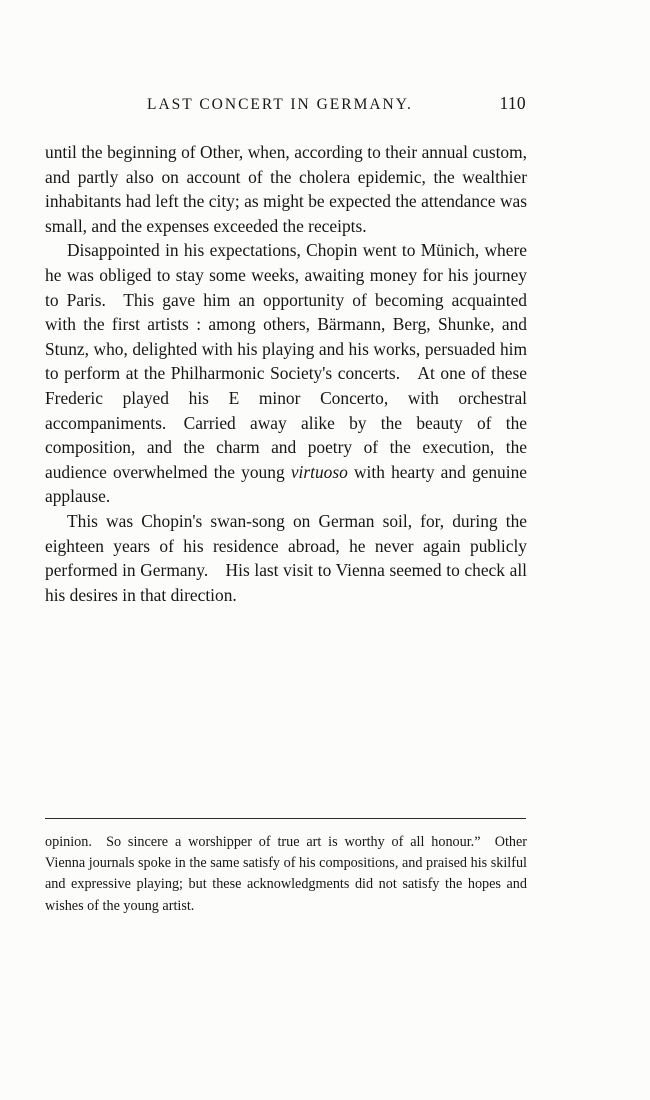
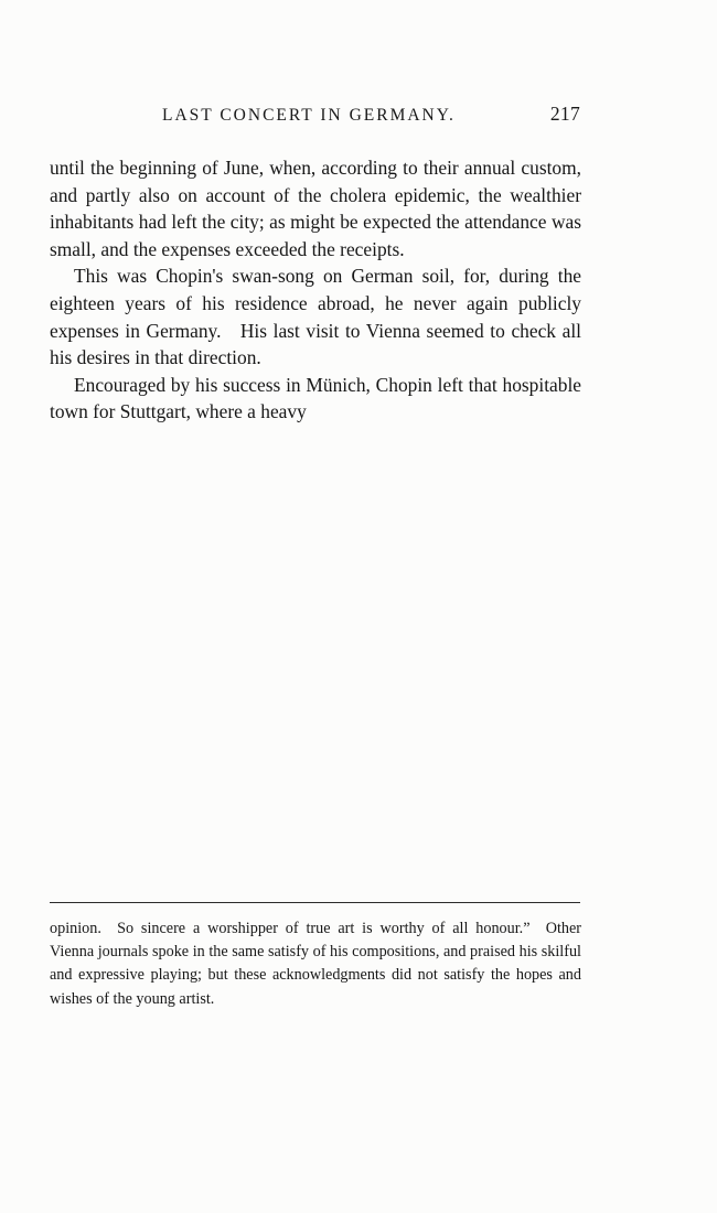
  LAST CONCERT IN GERMANY.
- 110
+ 217
- until the beginning of Other, when, according to their annual custom, and partly also on account of the cholera epidemic, the wealthier inhabitants had left the city; as might be expected the attendance was small, and the expenses exceeded the receipts.
+ until the beginning of June, when, according to their annual custom, and partly also on account of the cholera epidemic, the wealthier inhabitants had left the city; as might be expected the attendance was small, and the expenses exceeded the receipts.
- Disappointed in his expectations, Chopin went to Münich, where he was obliged to stay some weeks, awaiting money for his journey to Paris. This gave him an opportunity of becoming acquainted with the first artists : among others, Bärmann, Berg, Shunke, and Stunz, who, delighted with his playing and his works, persuaded him to perform at the Philharmonic Society's concerts. At one of these Frederic played his E minor Concerto, with orchestral accompaniments. Carried away alike by the beauty of the composition, and the charm and poetry of the execution, the audience overwhelmed the young virtuoso with hearty and genuine applause.
- This was Chopin's swan-song on German soil, for, during the eighteen years of his residence abroad, he never again publicly performed in Germany. His last visit to Vienna seemed to check all his desires in that direction.
+ This was Chopin's swan-song on German soil, for, during the eighteen years of his residence abroad, he never again publicly expenses in Germany. His last visit to Vienna seemed to check all his desires in that direction.
+ Encouraged by his success in Münich, Chopin left that hospitable town for Stuttgart, where a heavy
  opinion. So sincere a worshipper of true art is worthy of all honour.” Other Vienna journals spoke in the same satisfy of his compositions, and praised his skilful and expressive playing; but these acknowledgments did not satisfy the hopes and wishes of the young artist.
